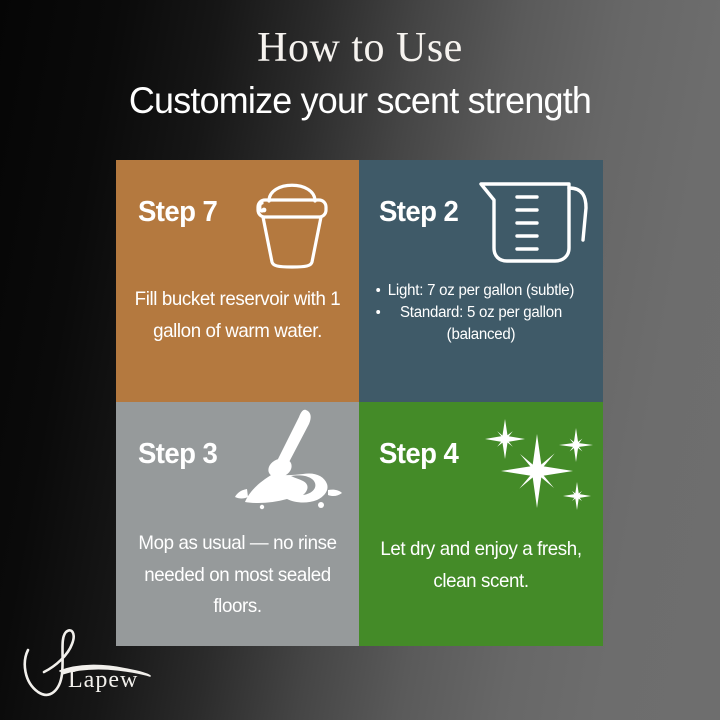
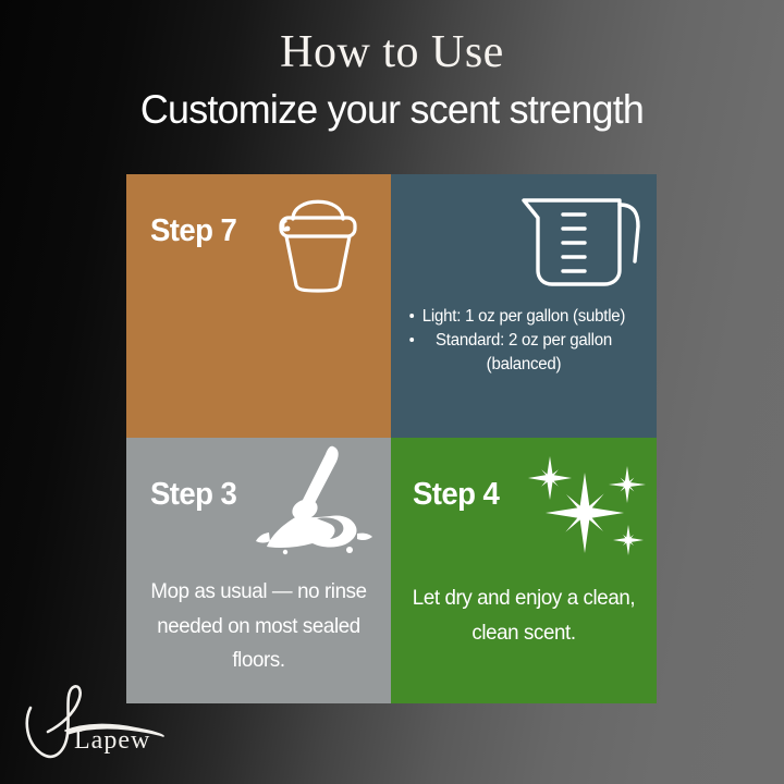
  How to Use
  Customize your scent strength
  Step 7
- Fill bucket reservoir with 1 gallon of warm water.
- Step 2
- Light: 7 oz per gallon (subtle)
+ Light: 1 oz per gallon (subtle)
- Standard: 5 oz per gallon (balanced)
+ Standard: 2 oz per gallon (balanced)
  Step 3
  Mop as usual — no rinse needed on most sealed floors.
  Step 4
- Let dry and enjoy a fresh, clean scent.
+ Let dry and enjoy a clean, clean scent.
  Lapew
